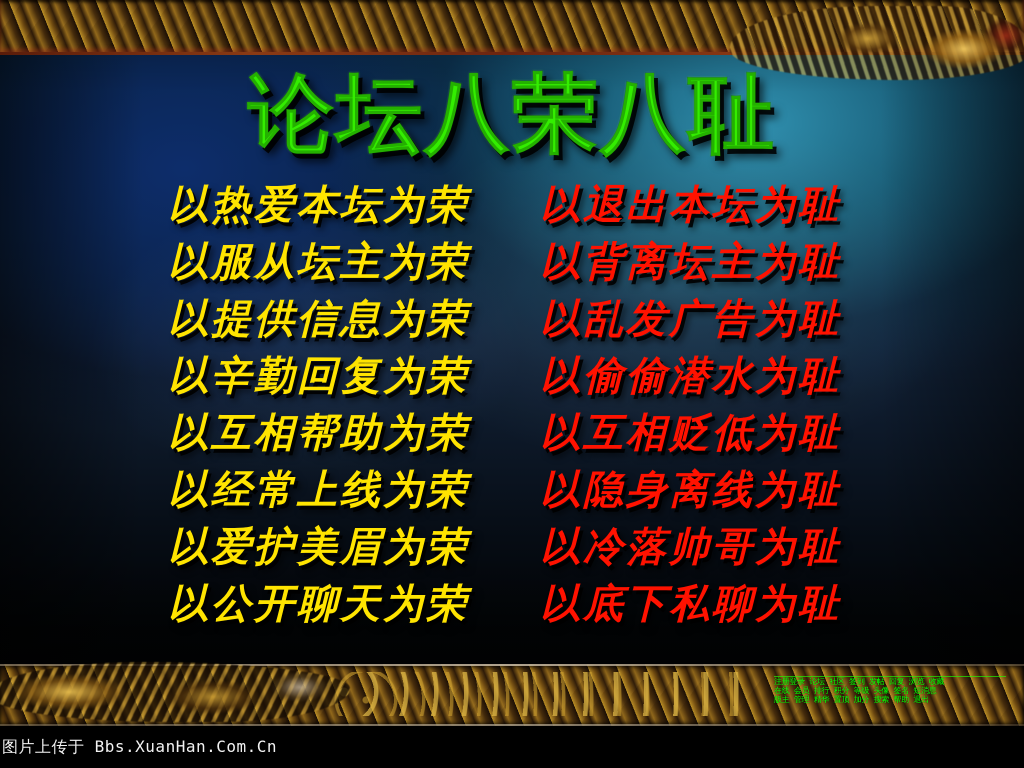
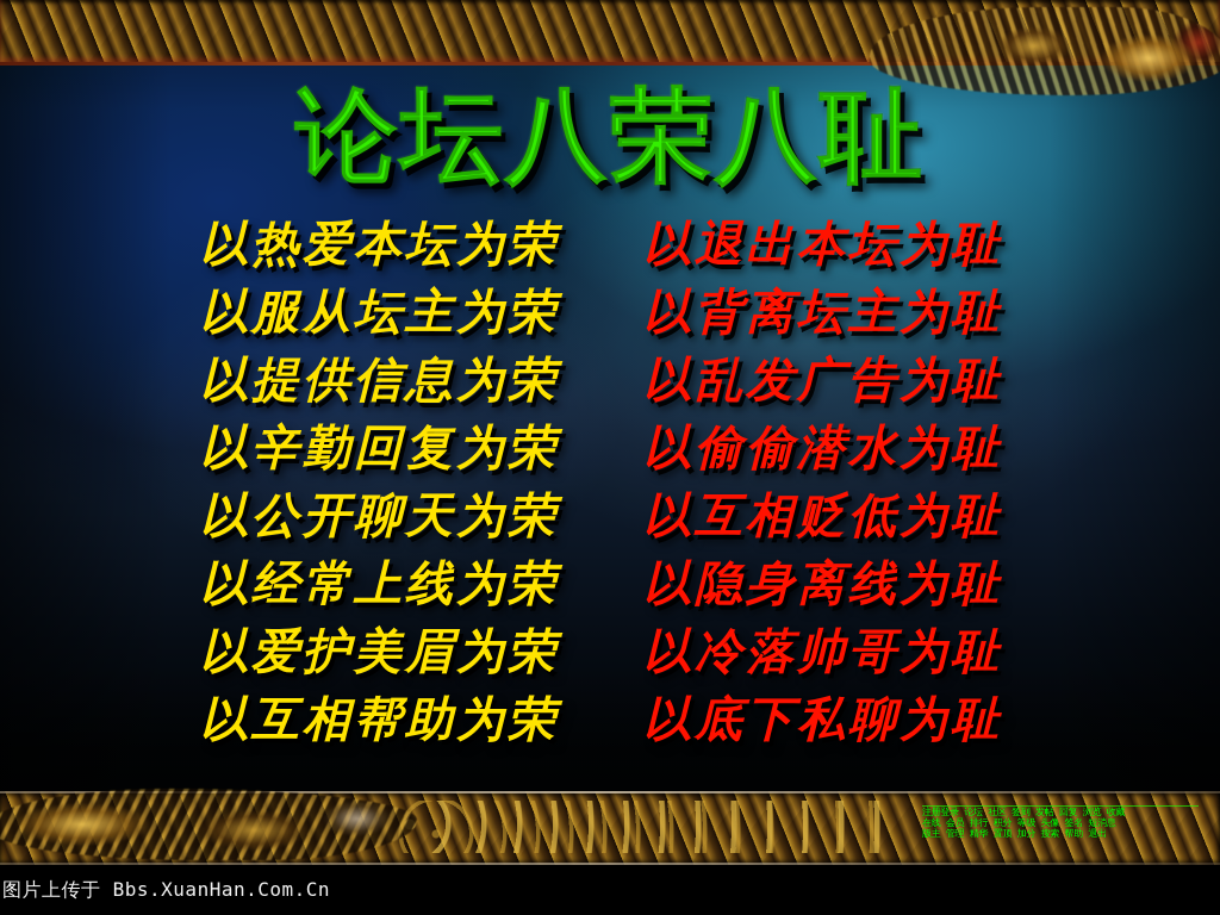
  论坛八荣八耻
  以热爱本坛为荣
  以退出本坛为耻
  以服从坛主为荣
  以背离坛主为耻
  以提供信息为荣
  以乱发广告为耻
  以辛勤回复为荣
  以偷偷潜水为耻
- 以互相帮助为荣
+ 以公开聊天为荣
  以互相贬低为耻
  以经常上线为荣
  以隐身离线为耻
  以爱护美眉为荣
  以冷落帅哥为耻
- 以公开聊天为荣
+ 以互相帮助为荣
  以底下私聊为耻
  注册登录 论坛 社区 签到 发帖 回复 浏览 收藏
  在线 会员 排行 积分 等级 头像 签名 短消息
  版主 管理 精华 置顶 加分 搜索 帮助 退出
  图片上传于 Bbs.XuanHan.Com.Cn
